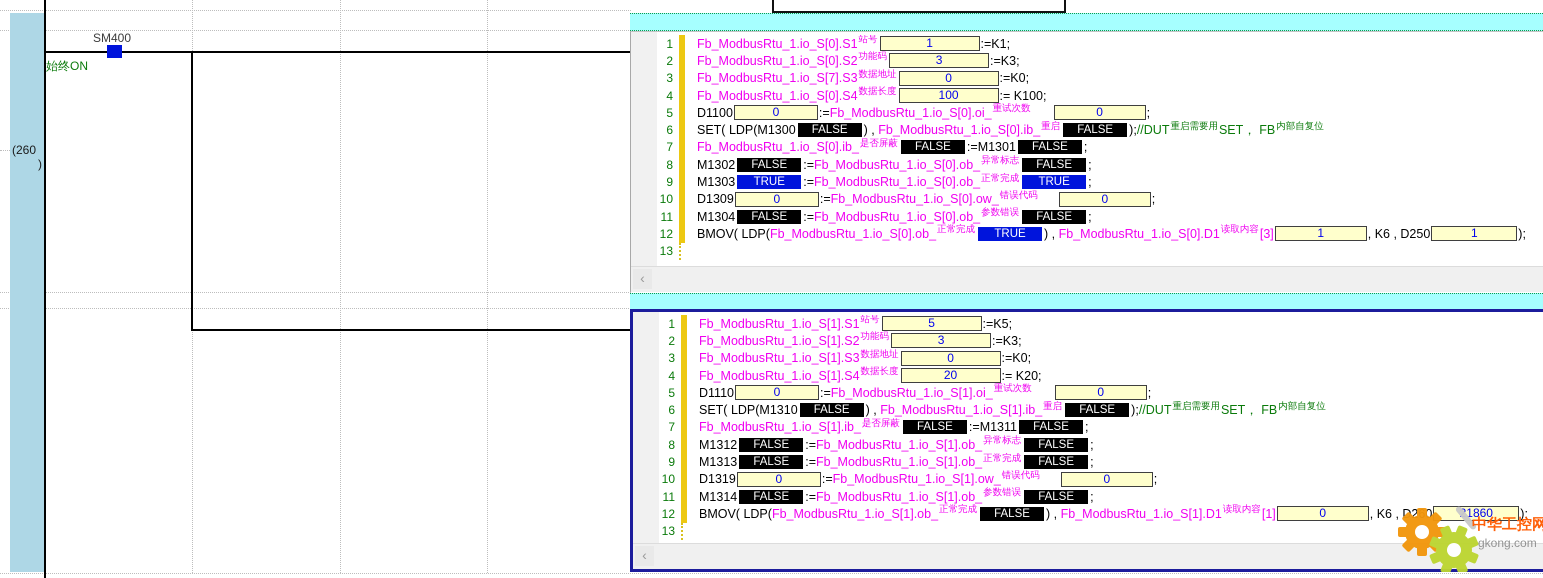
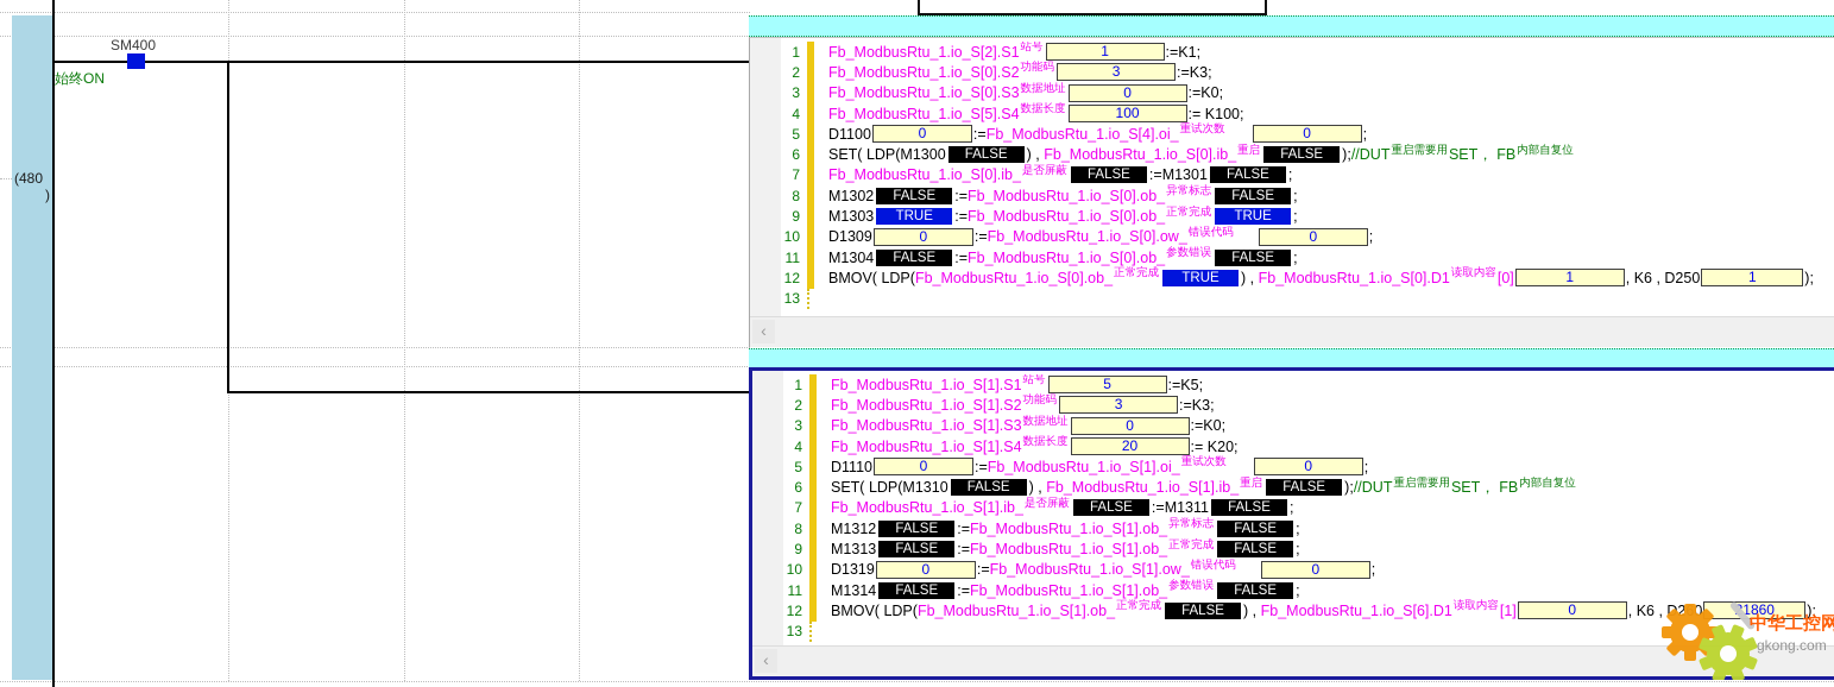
  SM400
  始终ON
- (260
+ (480
  )
  1
- Fb_ModbusRtu_1.io_S[0].S1
+ Fb_ModbusRtu_1.io_S[2].S1
  站号
  1
  :=K1;
  2
  Fb_ModbusRtu_1.io_S[0].S2
  功能码
  3
  :=K3;
  3
- Fb_ModbusRtu_1.io_S[7].S3
+ Fb_ModbusRtu_1.io_S[0].S3
  数据地址
  0
  :=K0;
  4
- Fb_ModbusRtu_1.io_S[0].S4
+ Fb_ModbusRtu_1.io_S[5].S4
  数据长度
  100
  := K100;
  5
  D1100
  0
  :=
- Fb_ModbusRtu_1.io_S[0].oi_
+ Fb_ModbusRtu_1.io_S[4].oi_
  重试次数
  0
  ;
  6
  SET( LDP(M1300
  FALSE
  ) ,
  Fb_ModbusRtu_1.io_S[0].ib_
  重启
  FALSE
  );
  //DUT
  重启需要用
  SET， FB
  内部自复位
  7
  Fb_ModbusRtu_1.io_S[0].ib_
  是否屏蔽
  FALSE
  :=M1301
  FALSE
  ;
  8
  M1302
  FALSE
  :=
  Fb_ModbusRtu_1.io_S[0].ob_
  异常标志
  FALSE
  ;
  9
  M1303
  TRUE
  :=
  Fb_ModbusRtu_1.io_S[0].ob_
  正常完成
  TRUE
  ;
  10
  D1309
  0
  :=
  Fb_ModbusRtu_1.io_S[0].ow_
  错误代码
  0
  ;
  11
  M1304
  FALSE
  :=
  Fb_ModbusRtu_1.io_S[0].ob_
  参数错误
  FALSE
  ;
  12
  BMOV( LDP(
  Fb_ModbusRtu_1.io_S[0].ob_
  正常完成
  TRUE
  ) ,
  Fb_ModbusRtu_1.io_S[0].D1
  读取内容
- [3]
+ [0]
  1
  , K6 , D250
  1
  );
  13
  ‹
  1
  Fb_ModbusRtu_1.io_S[1].S1
  站号
  5
  :=K5;
  2
  Fb_ModbusRtu_1.io_S[1].S2
  功能码
  3
  :=K3;
  3
  Fb_ModbusRtu_1.io_S[1].S3
  数据地址
  0
  :=K0;
  4
  Fb_ModbusRtu_1.io_S[1].S4
  数据长度
  20
  := K20;
  5
  D1110
  0
  :=
  Fb_ModbusRtu_1.io_S[1].oi_
  重试次数
  0
  ;
  6
  SET( LDP(M1310
  FALSE
  ) ,
  Fb_ModbusRtu_1.io_S[1].ib_
  重启
  FALSE
  );
  //DUT
  重启需要用
  SET， FB
  内部自复位
  7
  Fb_ModbusRtu_1.io_S[1].ib_
  是否屏蔽
  FALSE
  :=M1311
  FALSE
  ;
  8
  M1312
  FALSE
  :=
  Fb_ModbusRtu_1.io_S[1].ob_
  异常标志
  FALSE
  ;
  9
  M1313
  FALSE
  :=
  Fb_ModbusRtu_1.io_S[1].ob_
  正常完成
  FALSE
  ;
  10
  D1319
  0
  :=
  Fb_ModbusRtu_1.io_S[1].ow_
  错误代码
  0
  ;
  11
  M1314
  FALSE
  :=
  Fb_ModbusRtu_1.io_S[1].ob_
  参数错误
  FALSE
  ;
  12
  BMOV( LDP(
  Fb_ModbusRtu_1.io_S[1].ob_
  正常完成
  FALSE
  ) ,
- Fb_ModbusRtu_1.io_S[1].D1
+ Fb_ModbusRtu_1.io_S[6].D1
  读取内容
  [1]
  0
  , K6 ,20
  1860
  );
  13
  ‹
  中华工控网
  gkong.com
